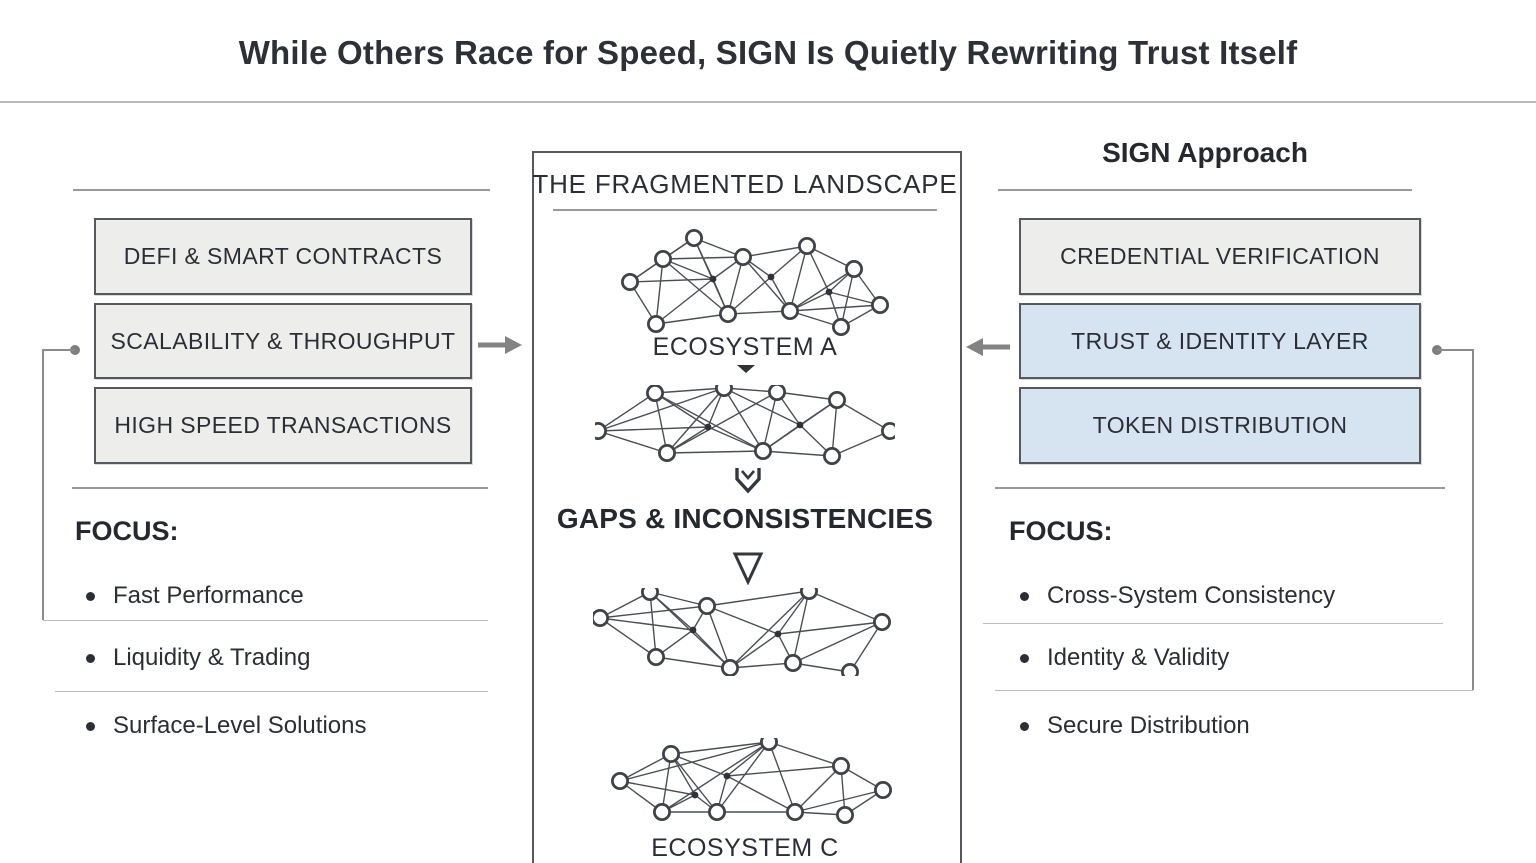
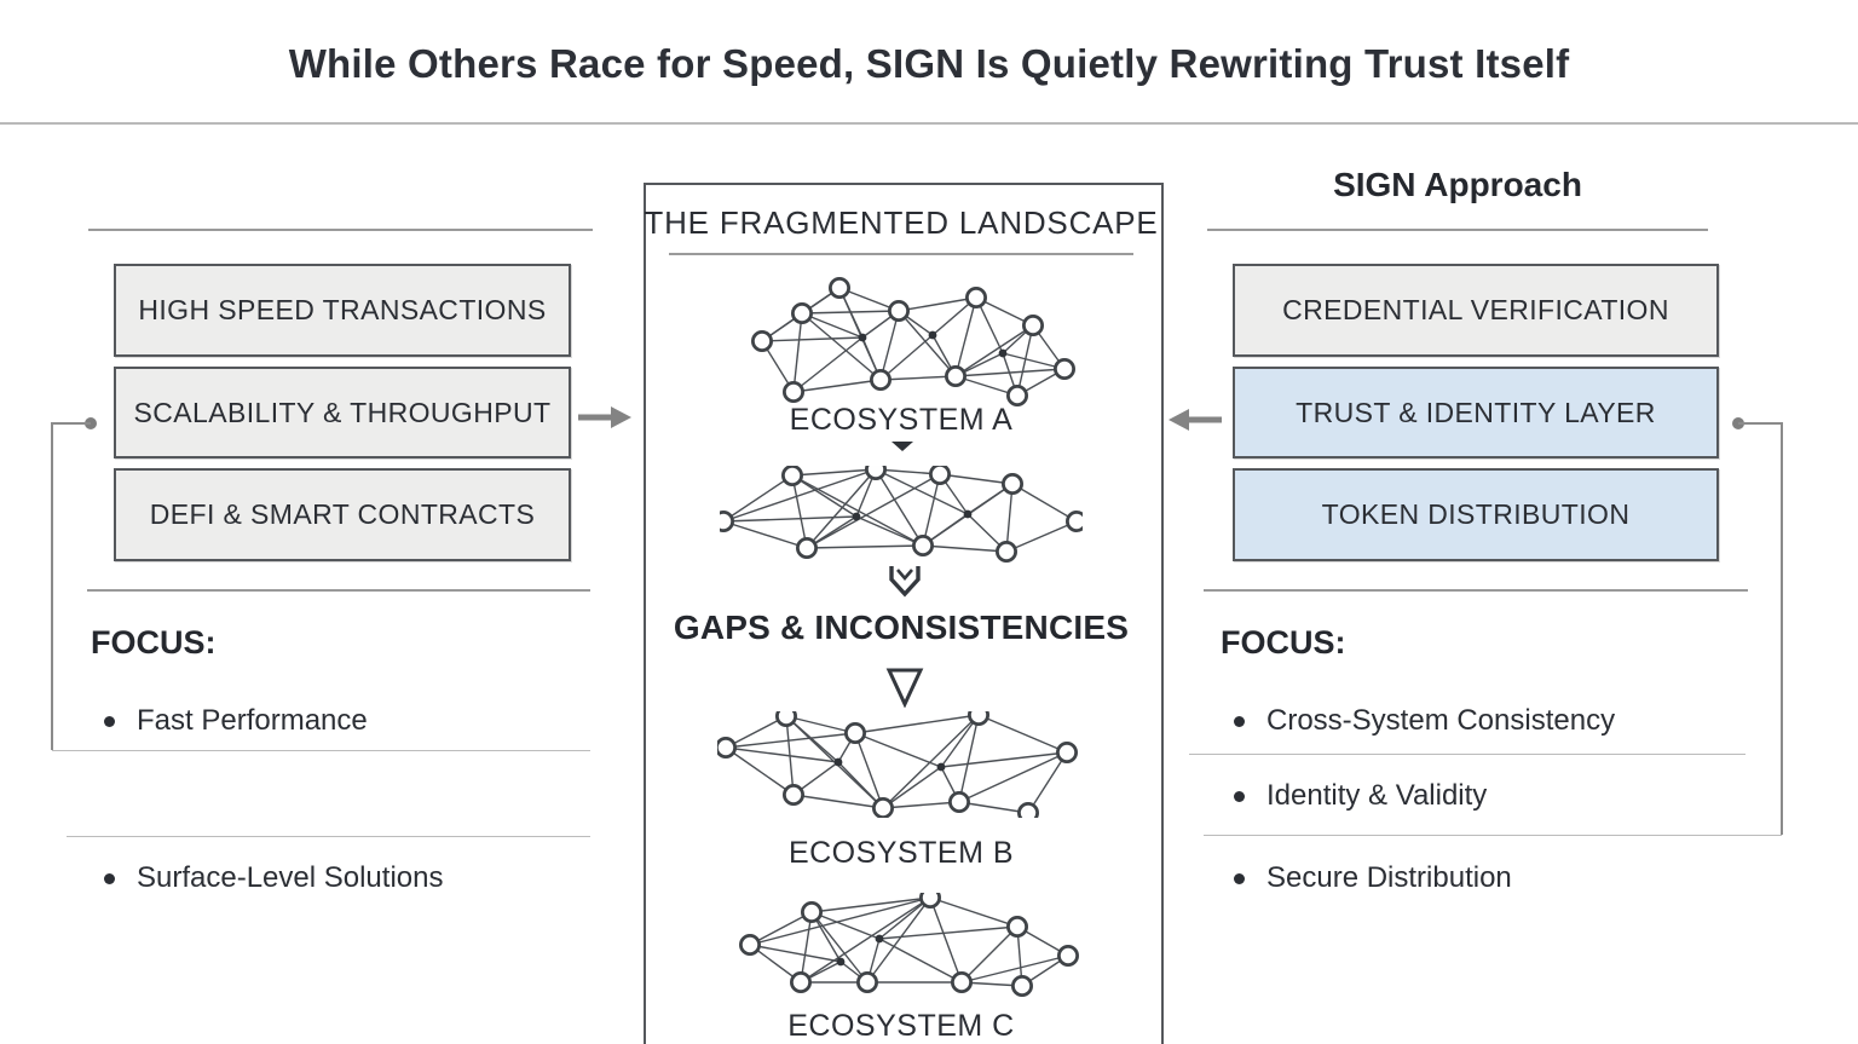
  While Others Race for Speed, SIGN Is Quietly Rewriting Trust Itself
- DEFI & SMART CONTRACTS
+ HIGH SPEED TRANSACTIONS
  SCALABILITY & THROUGHPUT
- HIGH SPEED TRANSACTIONS
+ DEFI & SMART CONTRACTS
  FOCUS:
  Fast Performance
- Liquidity & Trading
  Surface-Level Solutions
  THE FRAGMENTED LANDSCAPE
  ECOSYSTEM A
  GAPS & INCONSISTENCIES
+ ECOSYSTEM B
  ECOSYSTEM C
  SIGN Approach
  CREDENTIAL VERIFICATION
  TRUST & IDENTITY LAYER
  TOKEN DISTRIBUTION
  FOCUS:
  Cross-System Consistency
  Identity & Validity
  Secure Distribution
